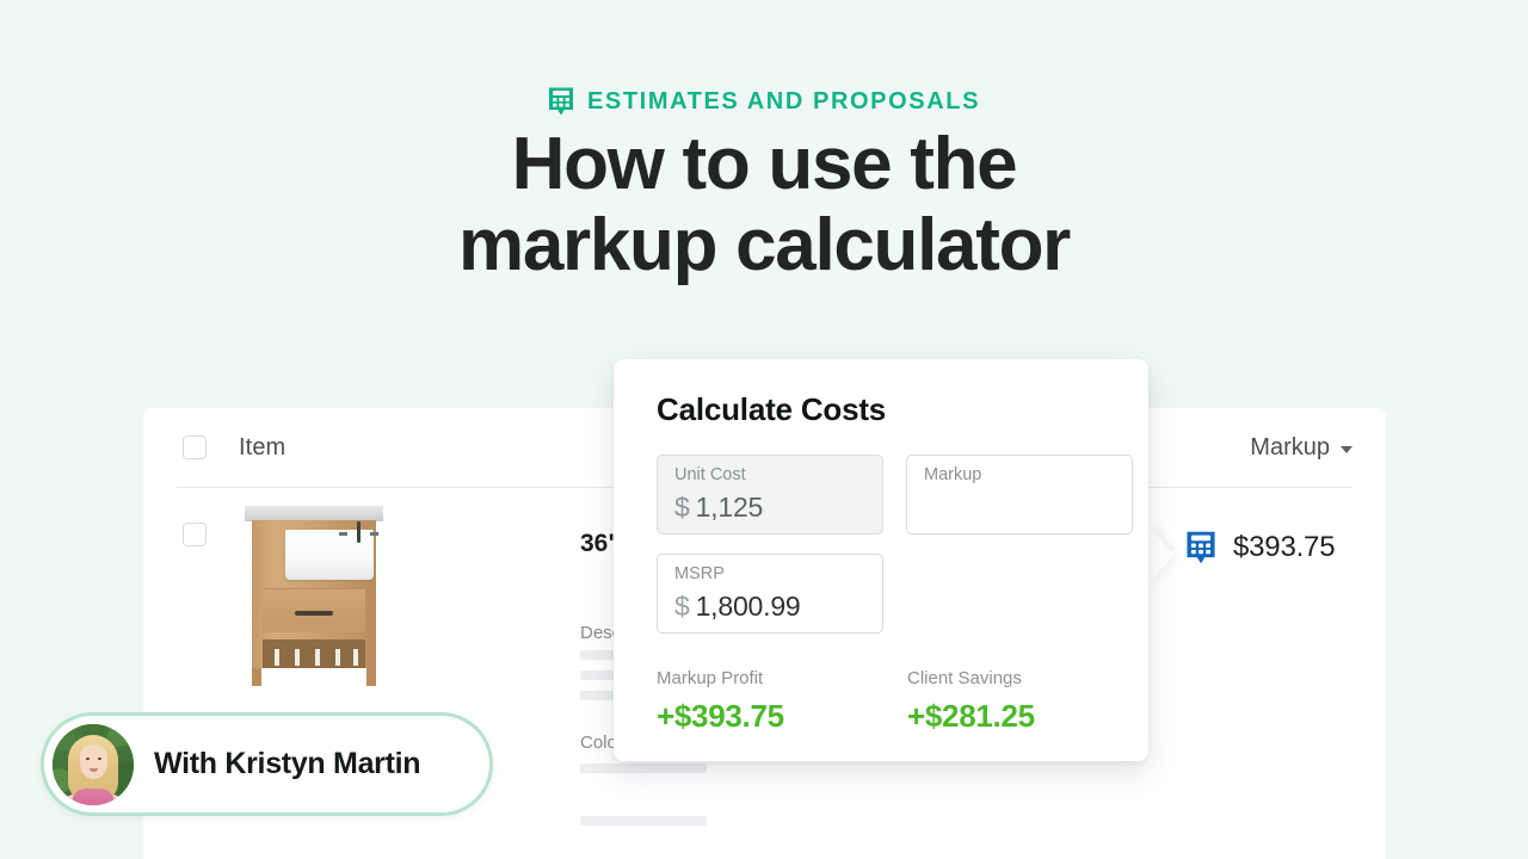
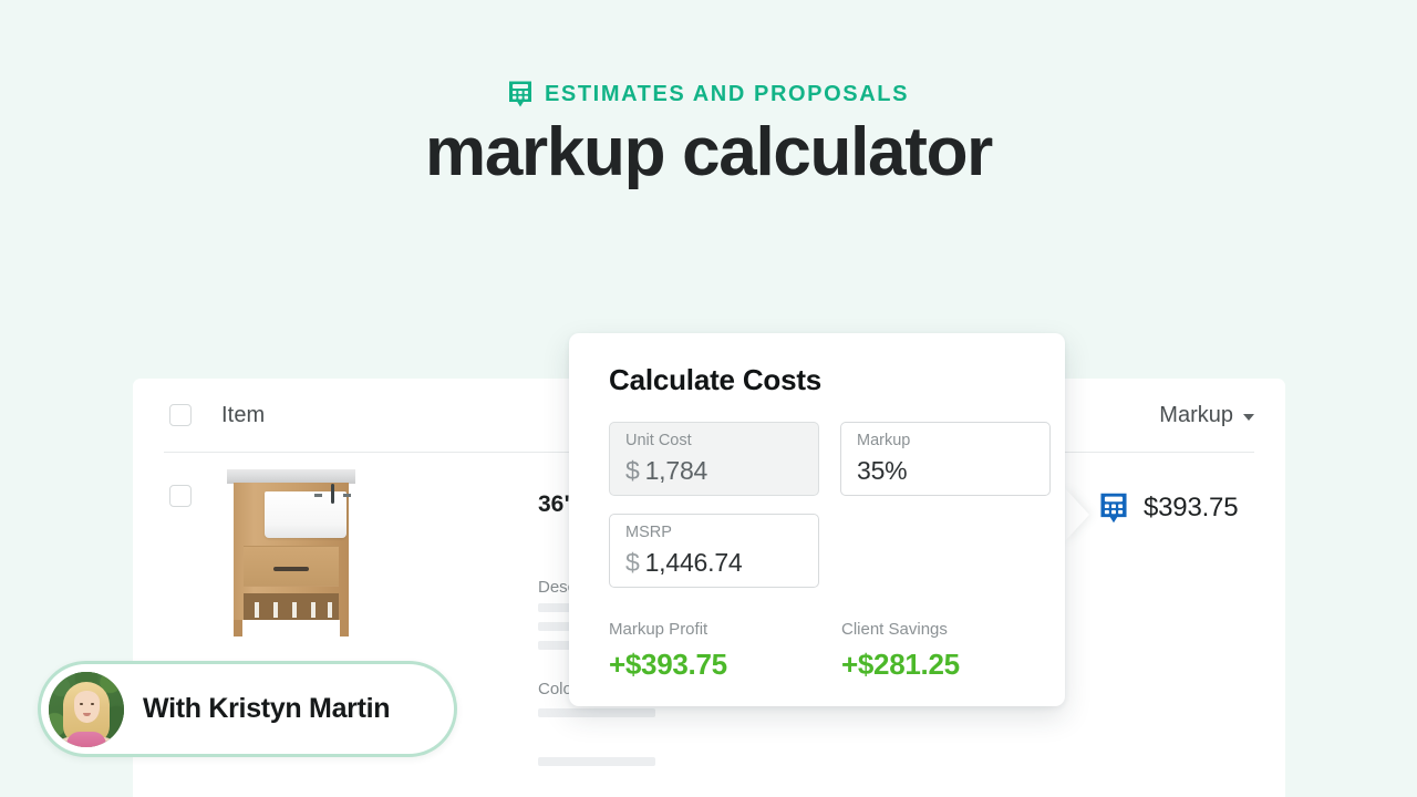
  ESTIMATES AND PROPOSALS
- How to use the
  markup calculator
  Item
  Markup
  Colo
  $393.75
  Calculate Costs
  Unit Cost
- $ 1,125
+ $ 1,784
  Markup
+ 35%
  MSRP
- $ 1,800.99
+ $ 1,446.74
  Markup Profit
  +$393.75
  Client Savings
  +$281.25
  With Kristyn Martin
